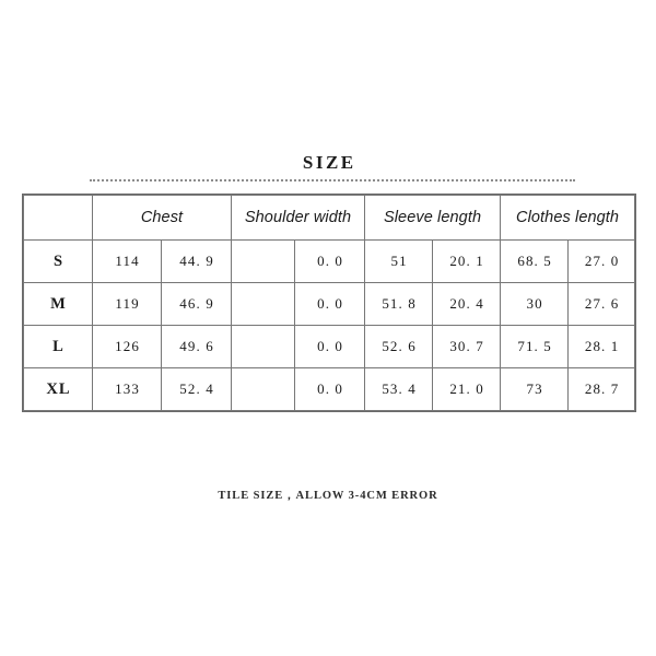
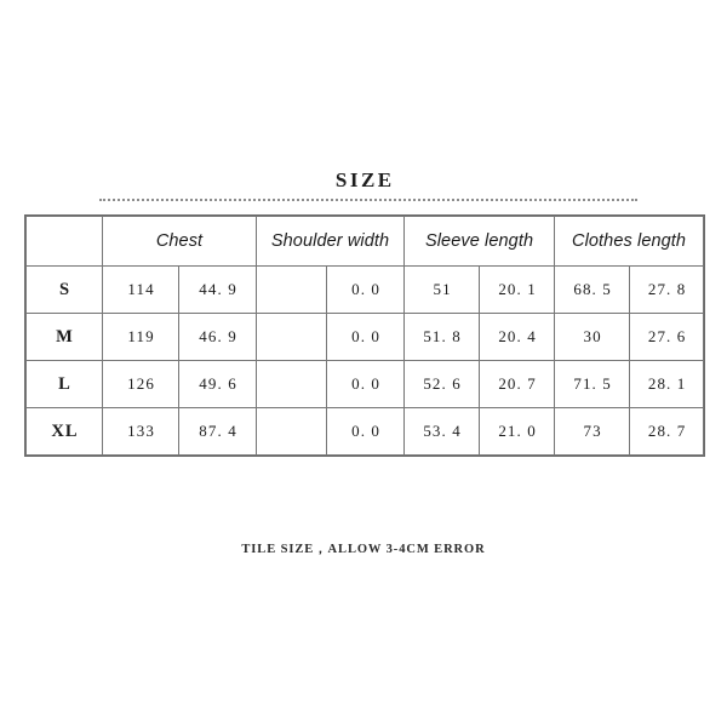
  SIZE
  	Chest	Shoulder width	Sleeve length	Clothes length
- S	114	44. 9		0. 0	51	20. 1	68. 5	27. 0
+ S	114	44. 9		0. 0	51	20. 1	68. 5	27. 8
  M	119	46. 9		0. 0	51. 8	20. 4	30	27. 6
- L	126	49. 6		0. 0	52. 6	30. 7	71. 5	28. 1
+ L	126	49. 6		0. 0	52. 6	20. 7	71. 5	28. 1
- XL	133	52. 4		0. 0	53. 4	21. 0	73	28. 7
+ XL	133	87. 4		0. 0	53. 4	21. 0	73	28. 7
  TILE SIZE，ALLOW 3-4CM ERROR
